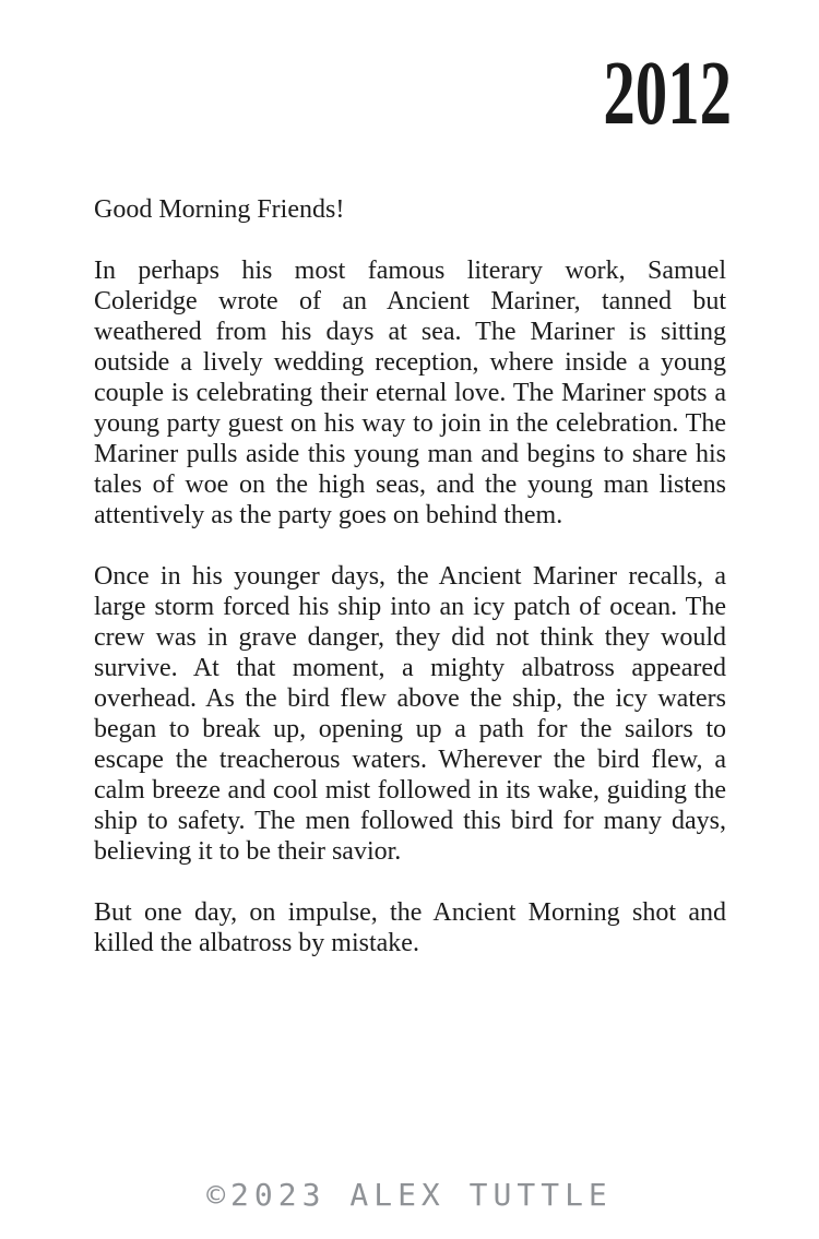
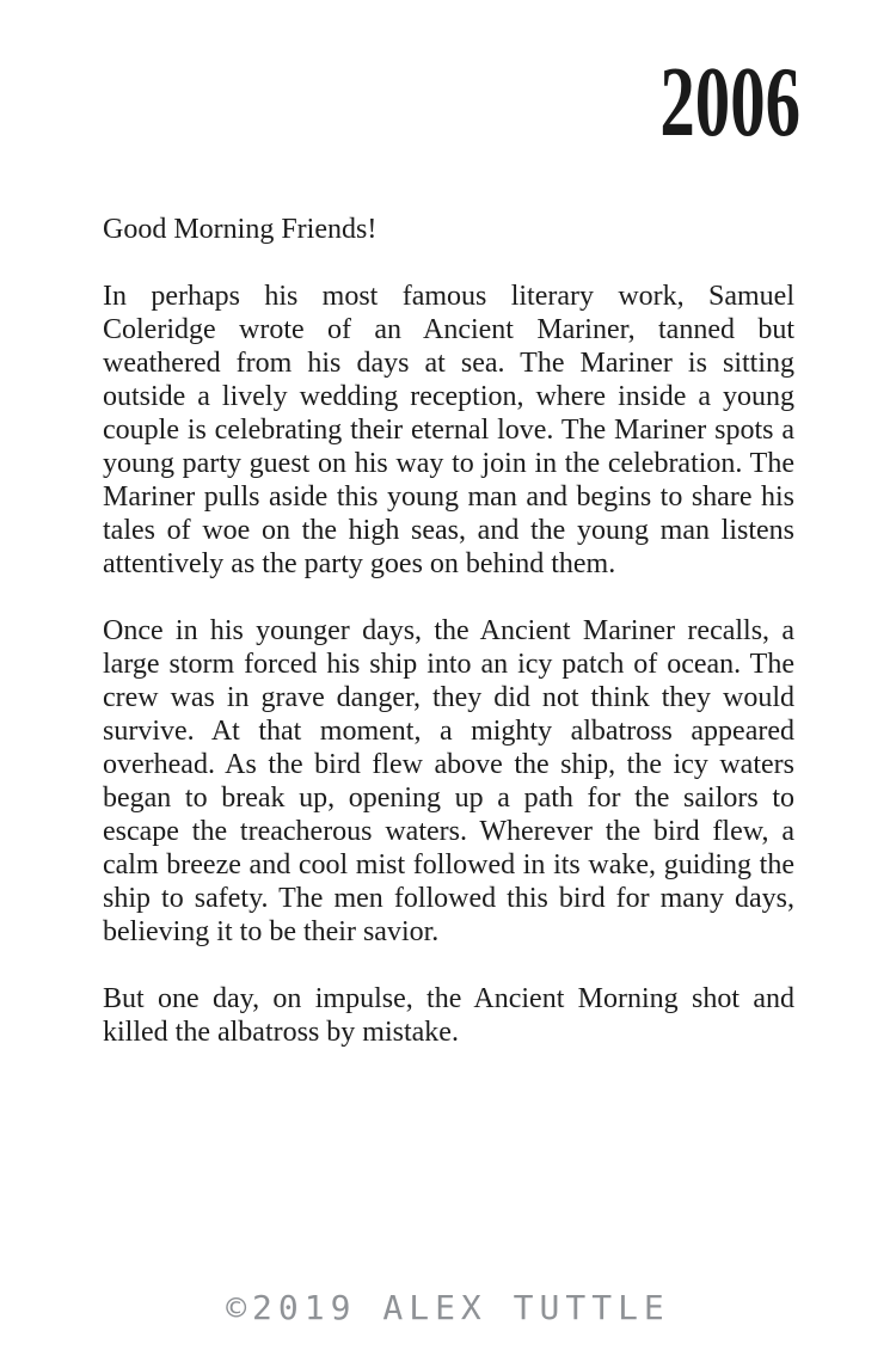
- 2012
+ 2006
  Good Morning Friends!
  In perhaps his most famous literary work, Samuel Coleridge wrote of an Ancient Mariner, tanned but weathered from his days at sea. The Mariner is sitting outside a lively wedding reception, where inside a young couple is celebrating their eternal love. The Mariner spots a young party guest on his way to join in the celebration. The Mariner pulls aside this young man and begins to share his tales of woe on the high seas, and the young man listens attentively as the party goes on behind them.
  Once in his younger days, the Ancient Mariner recalls, a large storm forced his ship into an icy patch of ocean. The crew was in grave danger, they did not think they would survive. At that moment, a mighty albatross appeared overhead. As the bird flew above the ship, the icy waters began to break up, opening up a path for the sailors to escape the treacherous waters. Wherever the bird flew, a calm breeze and cool mist followed in its wake, guiding the ship to safety. The men followed this bird for many days, believing it to be their savior.
  But one day, on impulse, the Ancient Morning shot and killed the albatross by mistake.
- ©2023 ALEX TUTTLE
+ ©2019 ALEX TUTTLE
